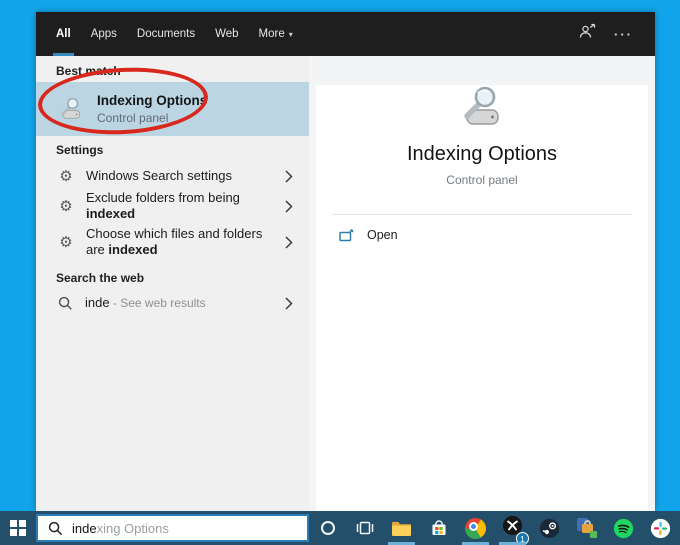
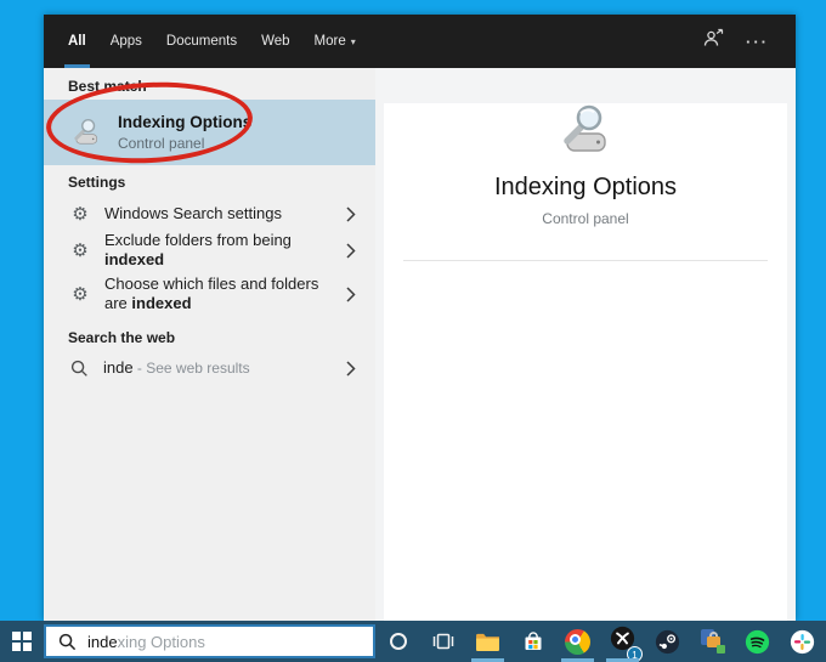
  All
  Apps
  Documents
  Web
  More
  ▾
  ···
  Best match
  Indexing Options
  Control panel
  Settings
  ⚙
  Windows Search settings
  ⚙
  Exclude folders from being indexed
  ⚙
  Choose which files and folders are indexed
  Search the web
  inde - See web results
  Indexing Options
  Control panel
- Open
  inde
  xing Options
  1
